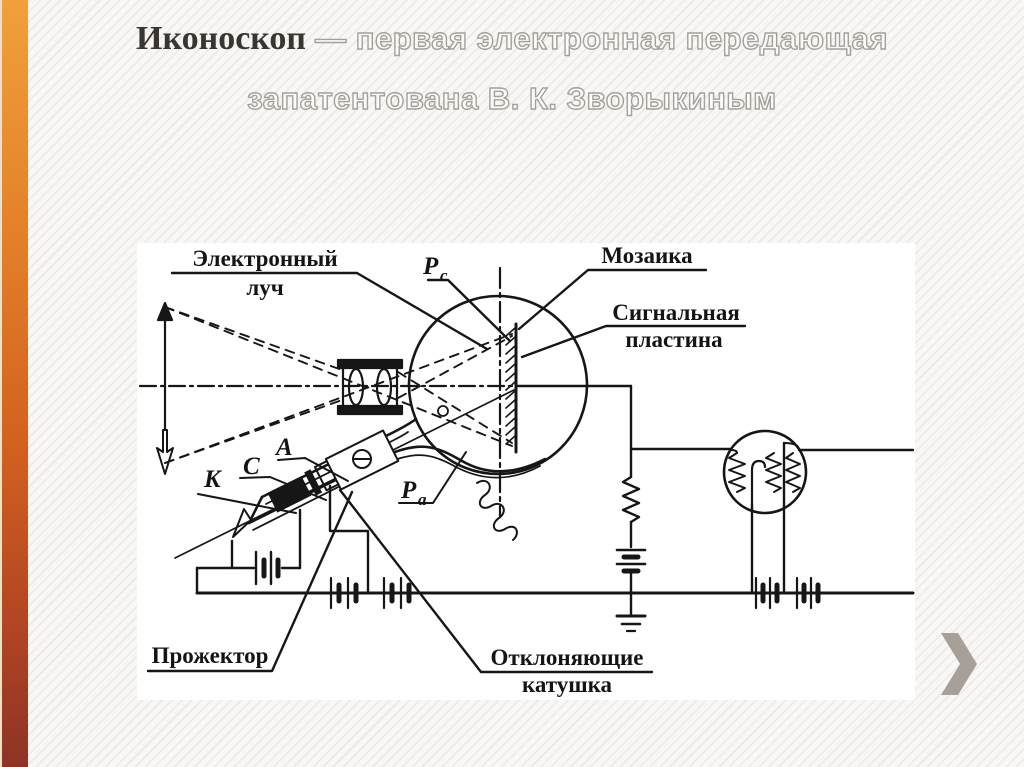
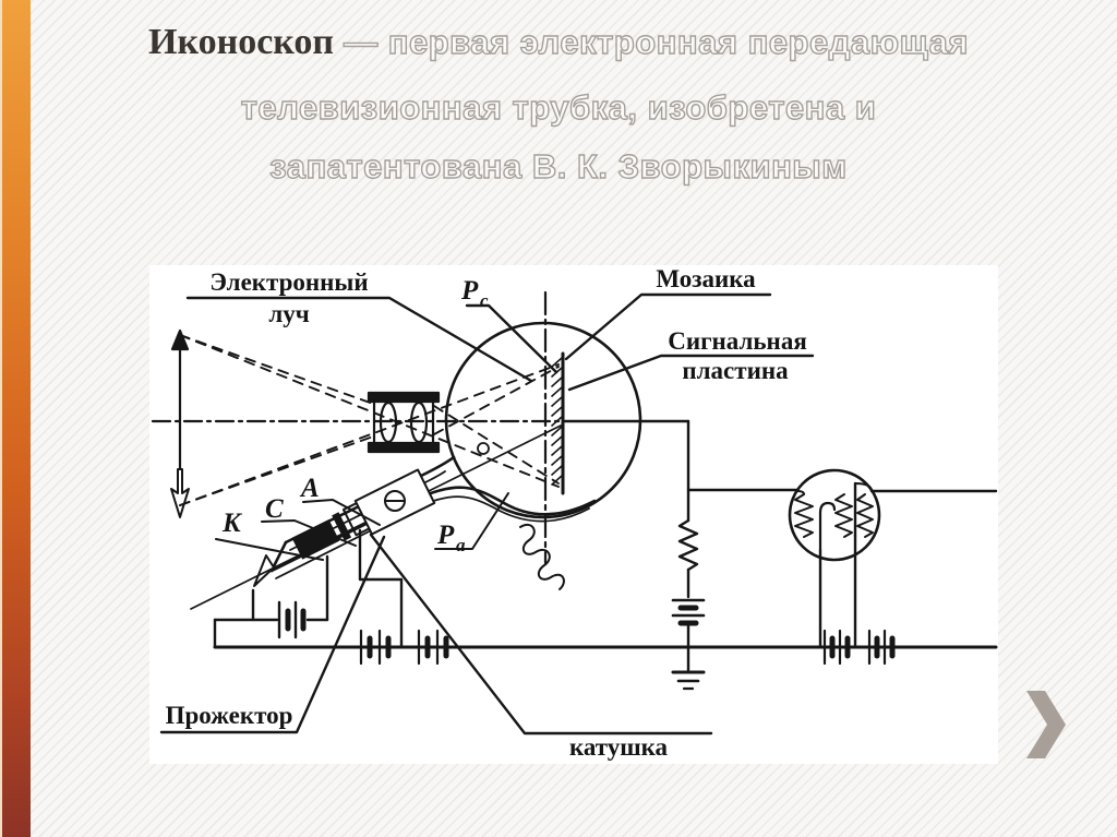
  Иконоскоп — первая электронная передающая
+ телевизионная трубка, изобретена и
  запатентована В. К. Зворыкиным
  Электронный
  луч
  P
  c
  Мозаика
  Сигнальная
  пластина
  K
  C
  A
  P
  a
  Прожектор
- Отклоняющие
  катушка
